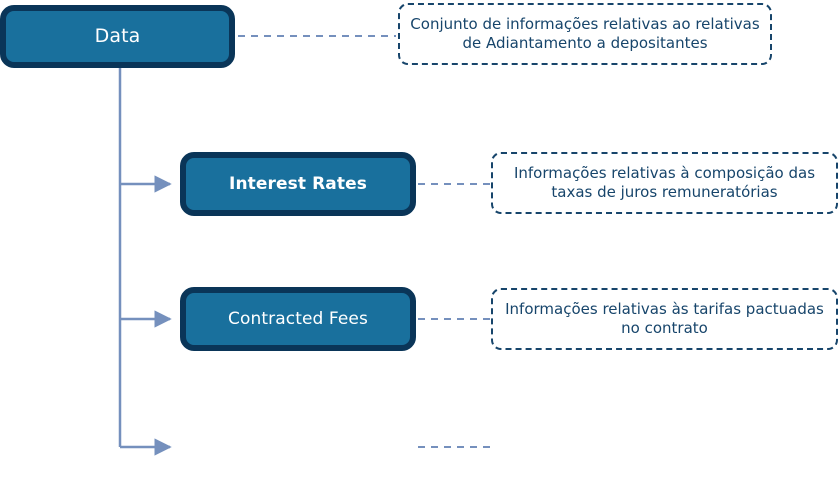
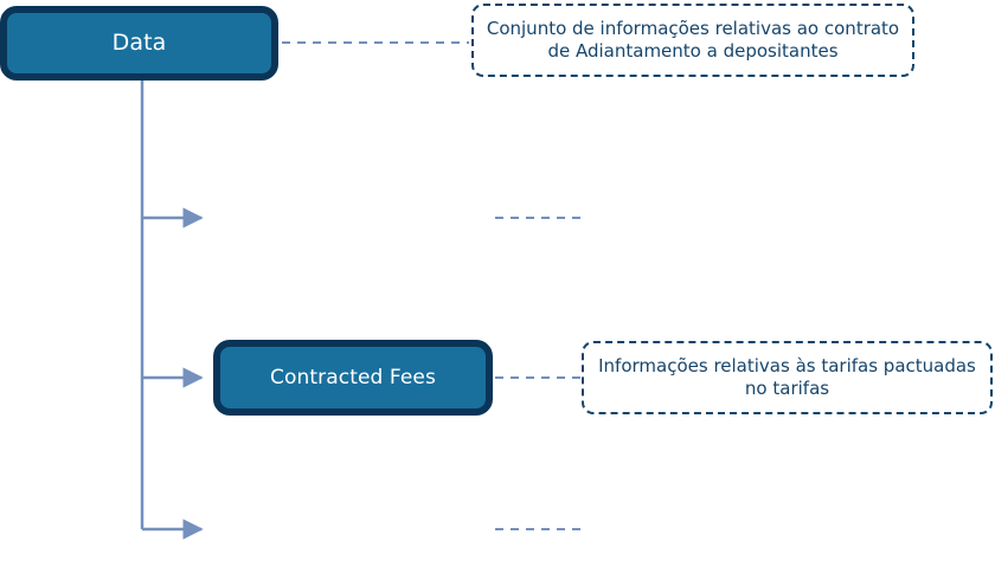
  Data
- Conjunto de informações relativas ao relativas de Adiantamento a depositantes
+ Conjunto de informações relativas ao contrato de Adiantamento a depositantes
- Interest Rates
- Informações relativas à composição das taxas de juros remuneratórias
  Contracted Fees
- Informações relativas às tarifas pactuadas no contrato
+ Informações relativas às tarifas pactuadas no tarifas
